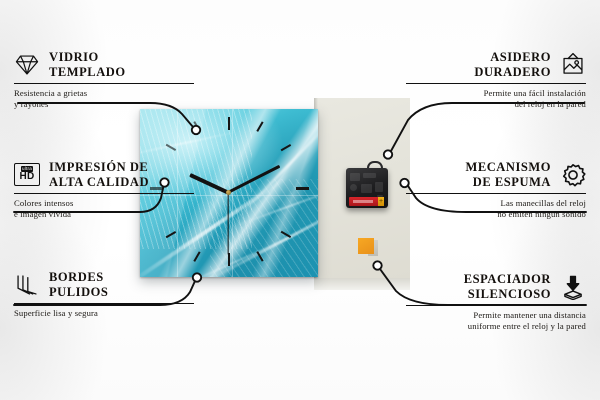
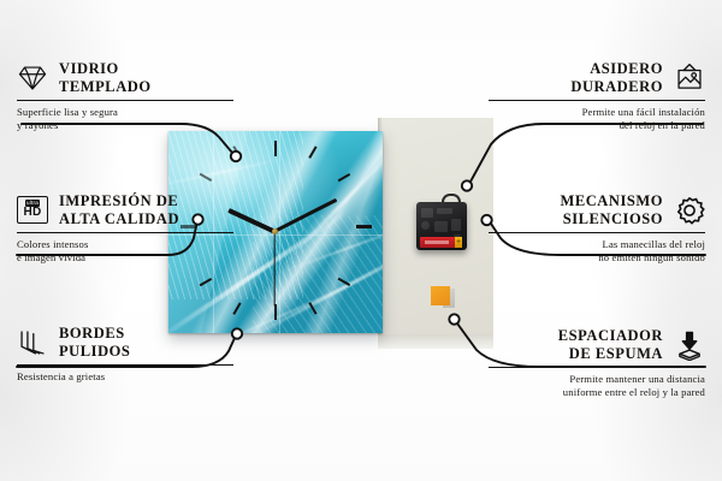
  VIDRIO
  TEMPLADO
- Resistencia a grietas
+ Superficie lisa y segura
  y rayones
  HD
  IMPRESIÓN DE
  ALTA CALIDAD
  Colores intensos
  e imagen vívida
  BORDES
  PULIDOS
- Superficie lisa y segura
+ Resistencia a grietas
  ASIDERO
  DURADERO
  Permite una fácil instalación
  del reloj en la pared
  MECANISMO
- DE ESPUMA
+ SILENCIOSO
  Las manecillas del reloj
  no emiten ningún sonido
  ESPACIADOR
- SILENCIOSO
+ DE ESPUMA
  Permite mantener una distancia
  uniforme entre el reloj y la pared
